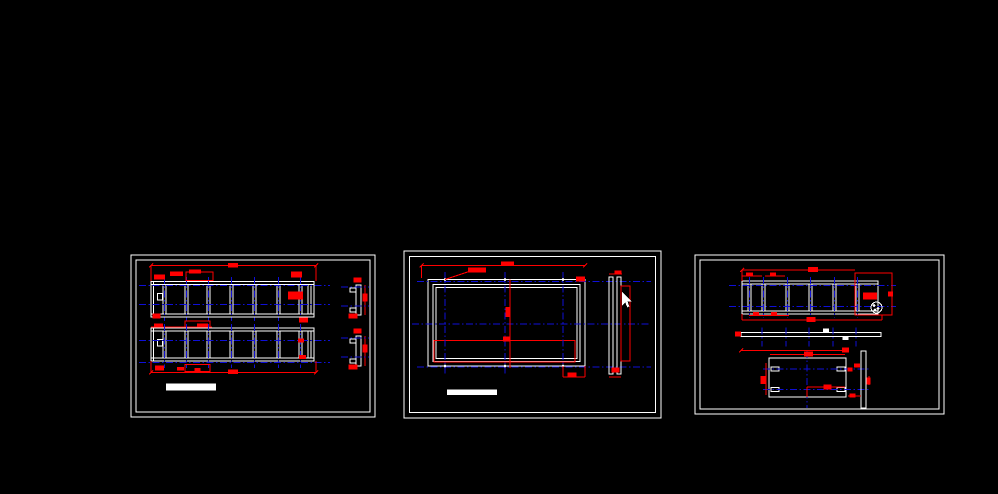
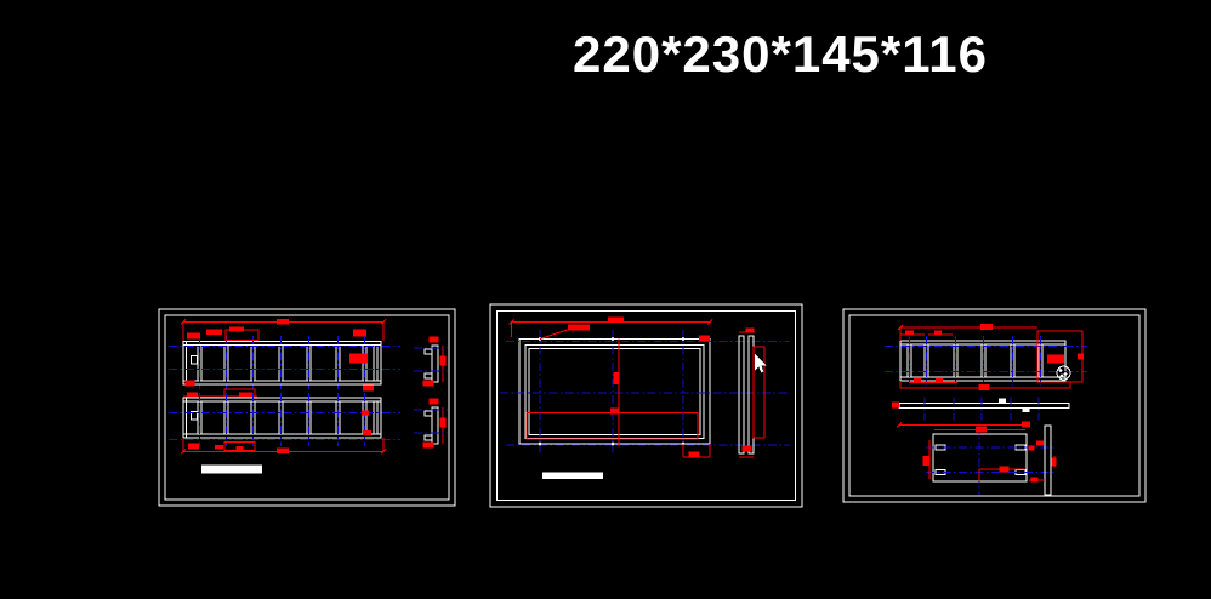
+ 220*230*145*116
